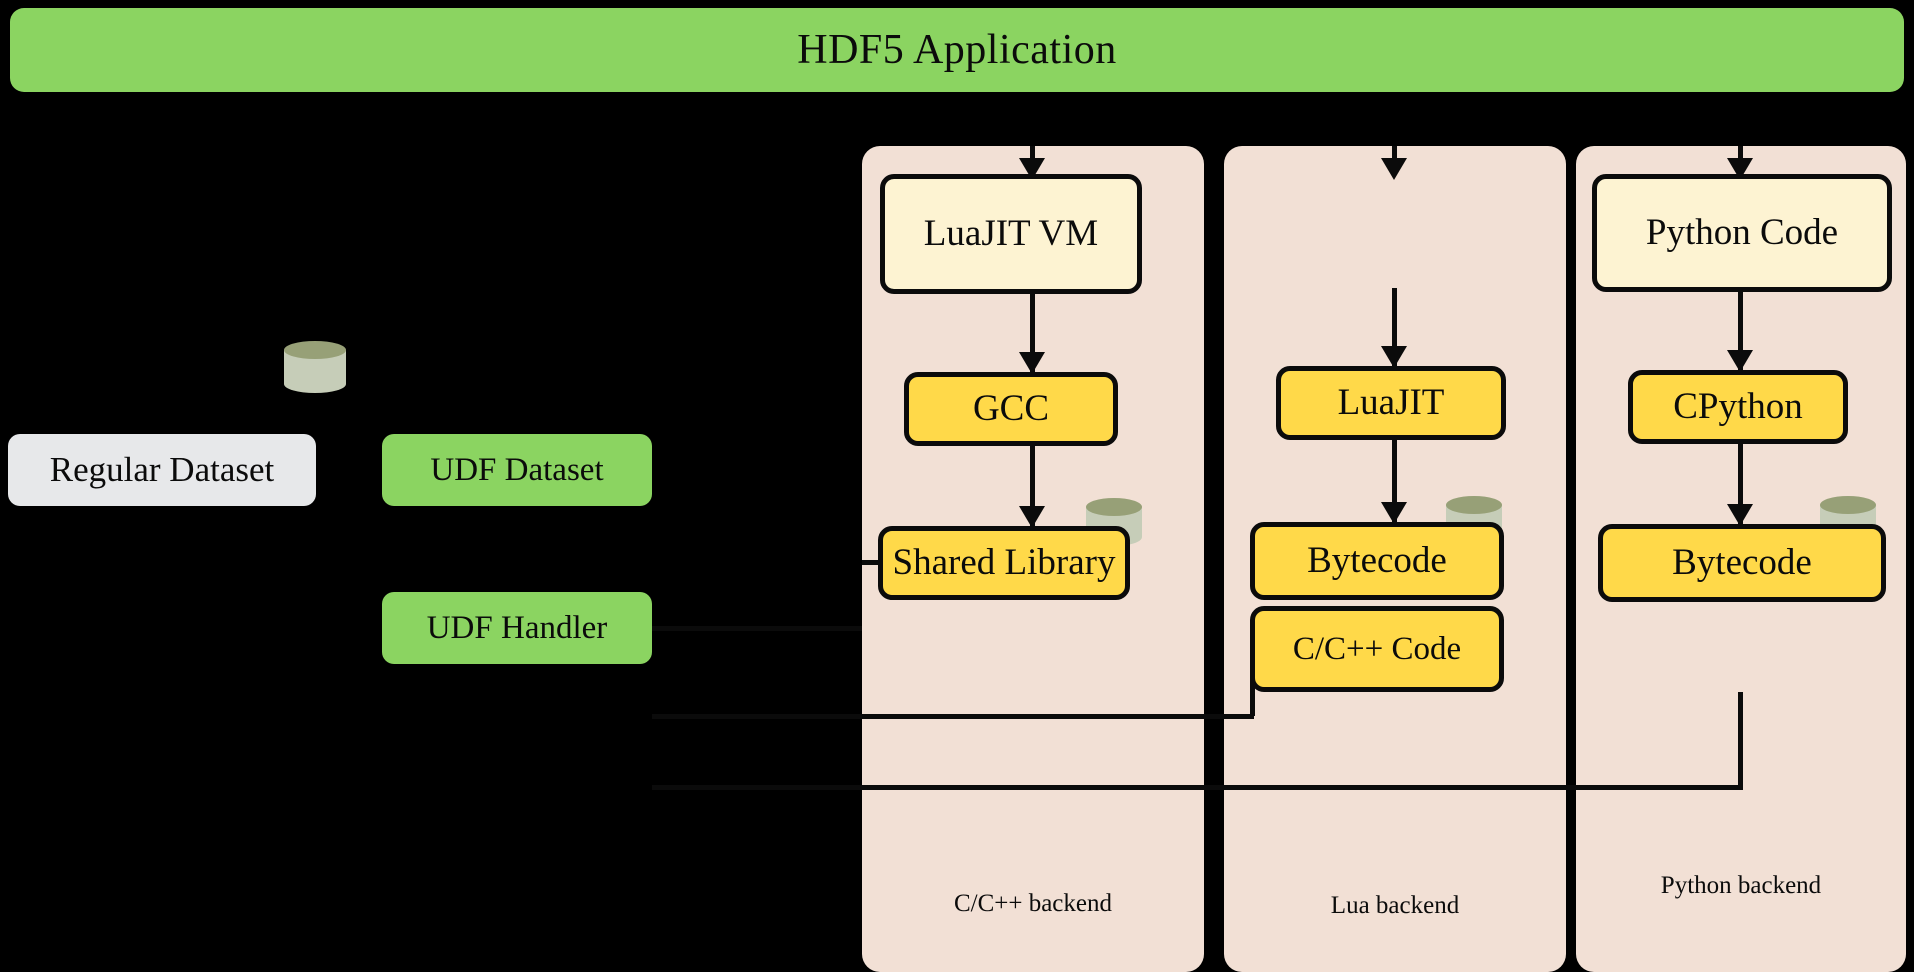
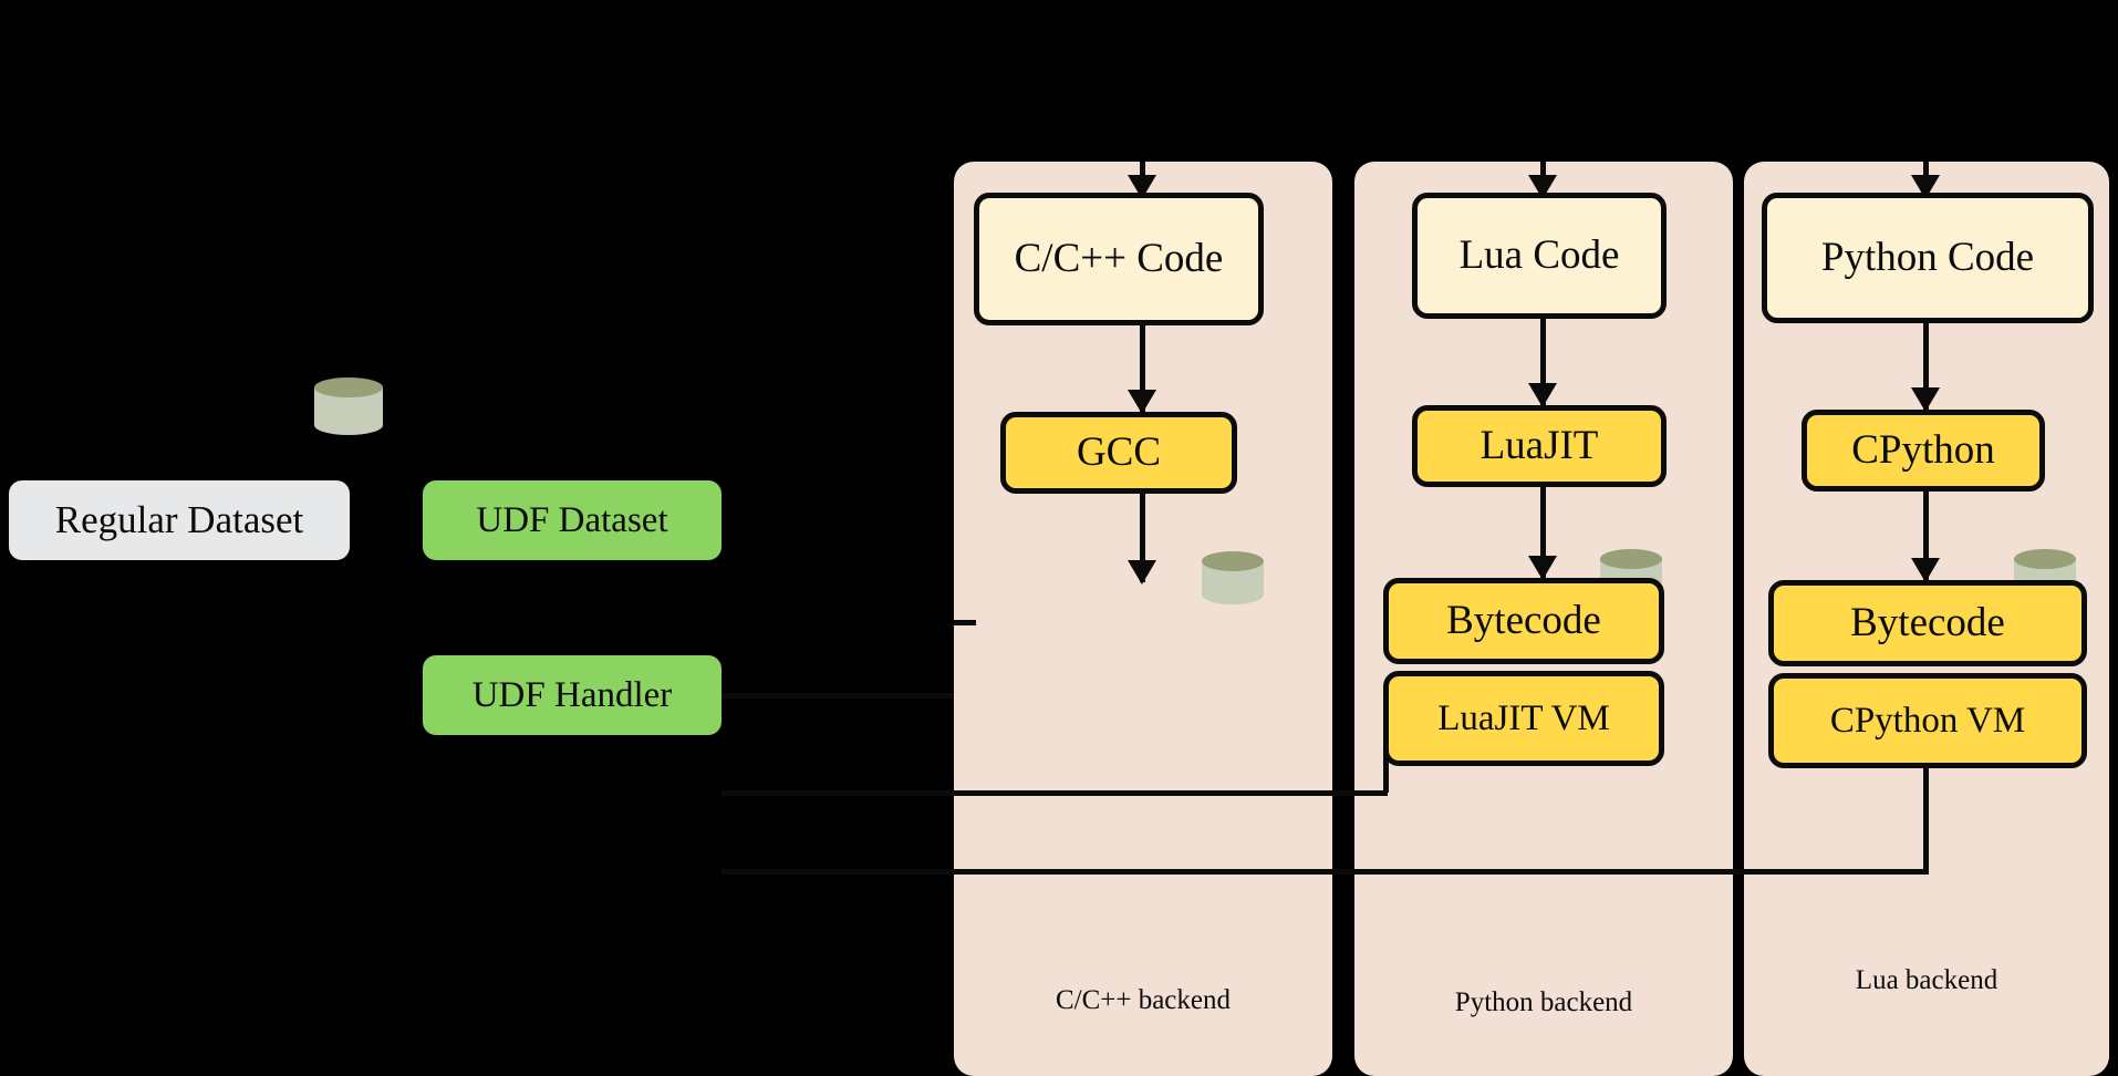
- HDF5 Application
  Regular Dataset
  UDF Dataset
  UDF Handler
- LuaJIT VM
+ C/C++ Code
  GCC
- Shared Library
  C/C++ backend
+ Lua Code
  LuaJIT
  Bytecode
- C/C++ Code
+ LuaJIT VM
- Lua backend
+ Python backend
  Python Code
  CPython
  Bytecode
+ CPython VM
- Python backend
+ Lua backend
